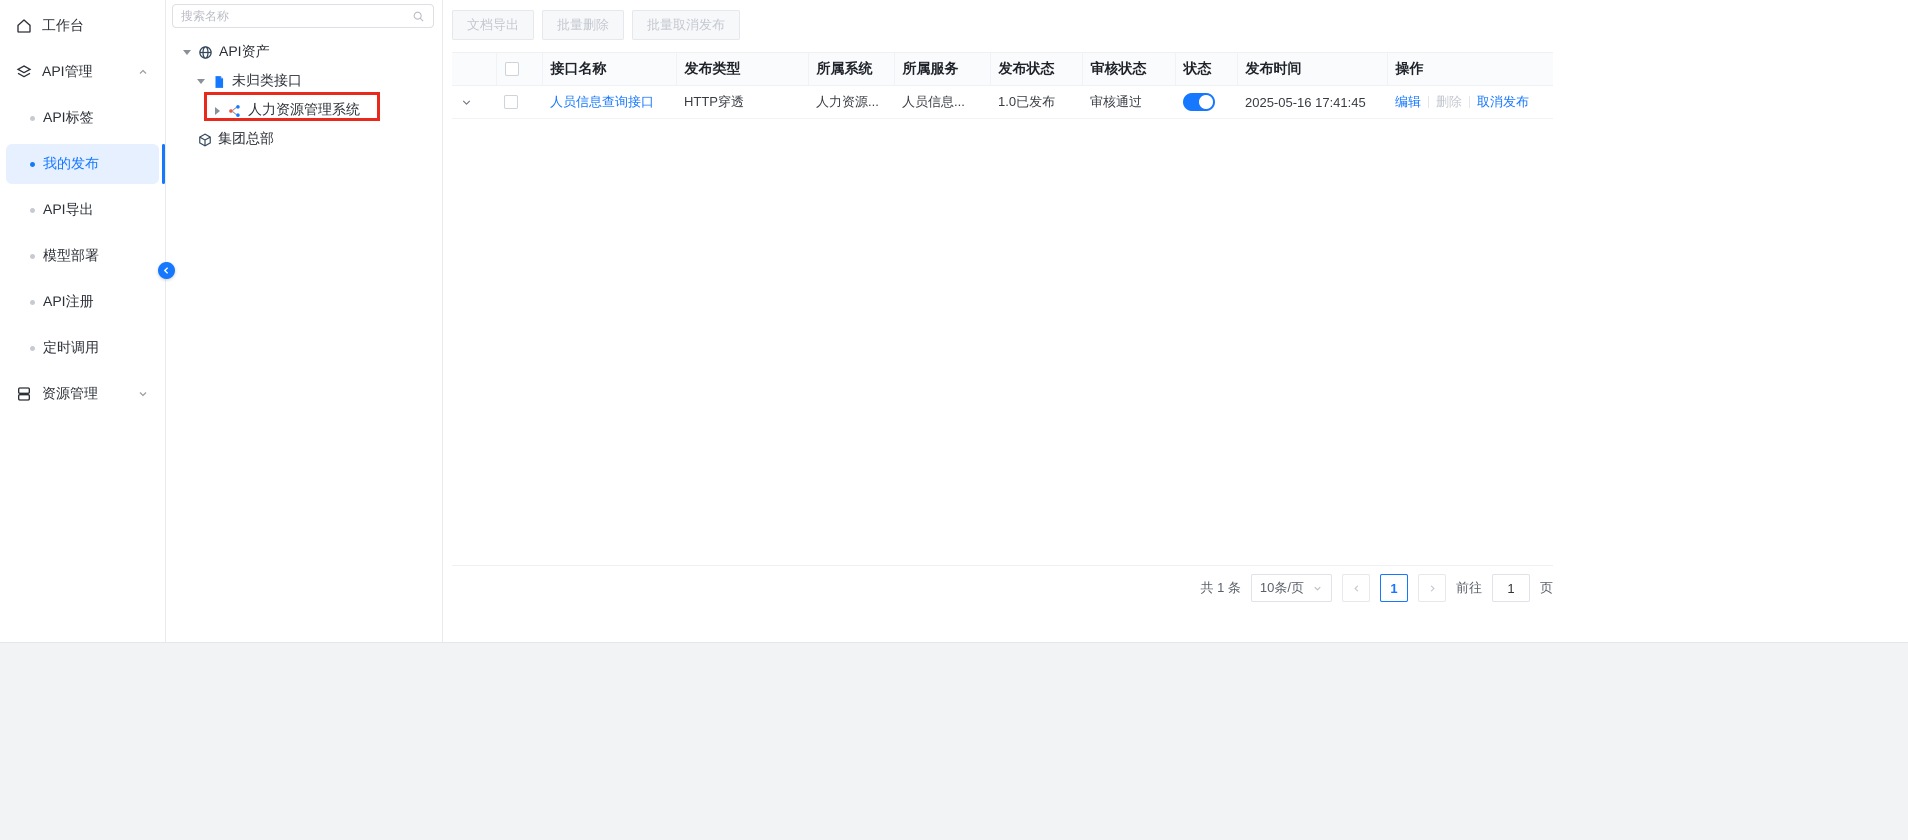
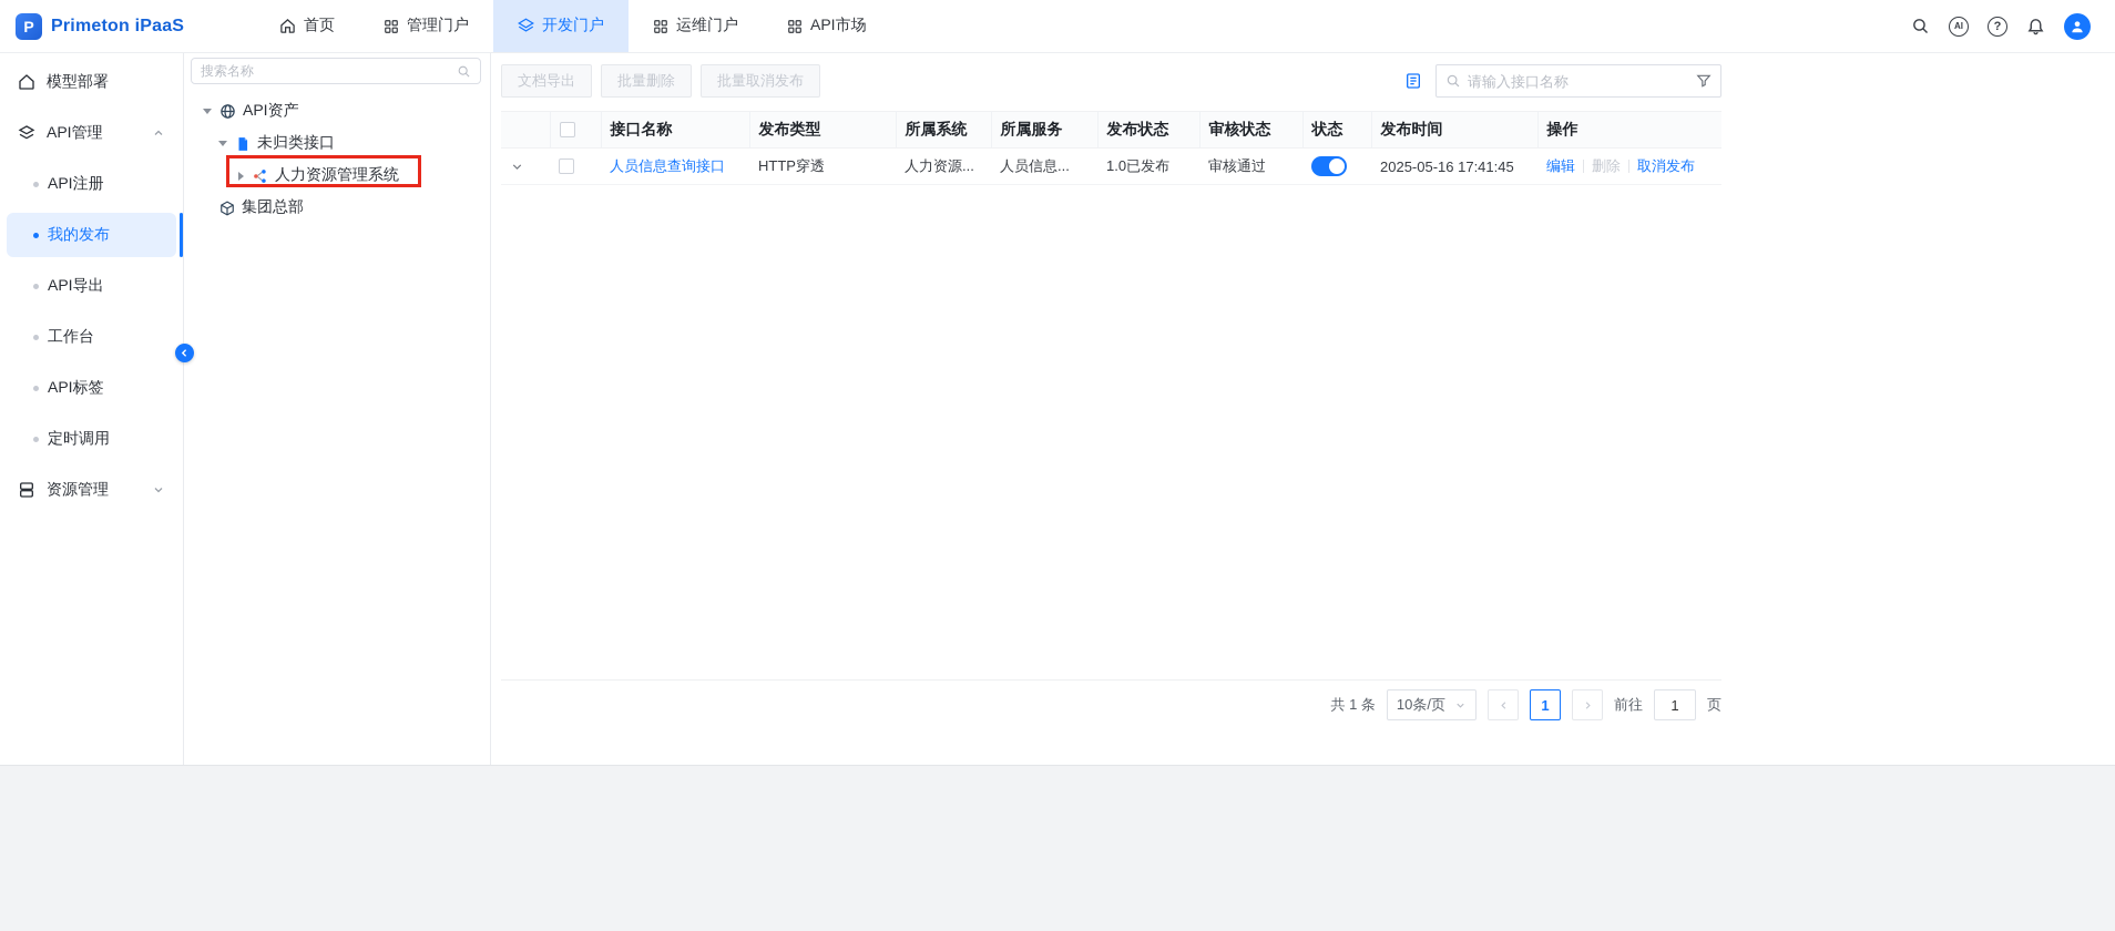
+ P
+ Primeton iPaaS
+ 首页
+ 管理门户
+ 开发门户
+ 运维门户
+ API市场
+ AI
+ ?
- 工作台
+ 模型部署
  API管理
- API标签
+ API注册
  我的发布
  API导出
- 模型部署
+ 工作台
- API注册
+ API标签
  定时调用
  资源管理
  搜索名称
  API资产
  未归类接口
  人力资源管理系统
  集团总部
  文档导出
  批量删除
  批量取消发布
+ 请输入接口名称
  		接口名称	发布类型	所属系统	所属服务	发布状态	审核状态	状态	发布时间	操作
  		人员信息查询接口	HTTP穿透	人力资源...	人员信息...	1.0已发布	审核通过		2025-05-16 17:41:45	编辑 删除 取消发布
  共 1 条
  10条/页
  1
  前往
  1
  页
